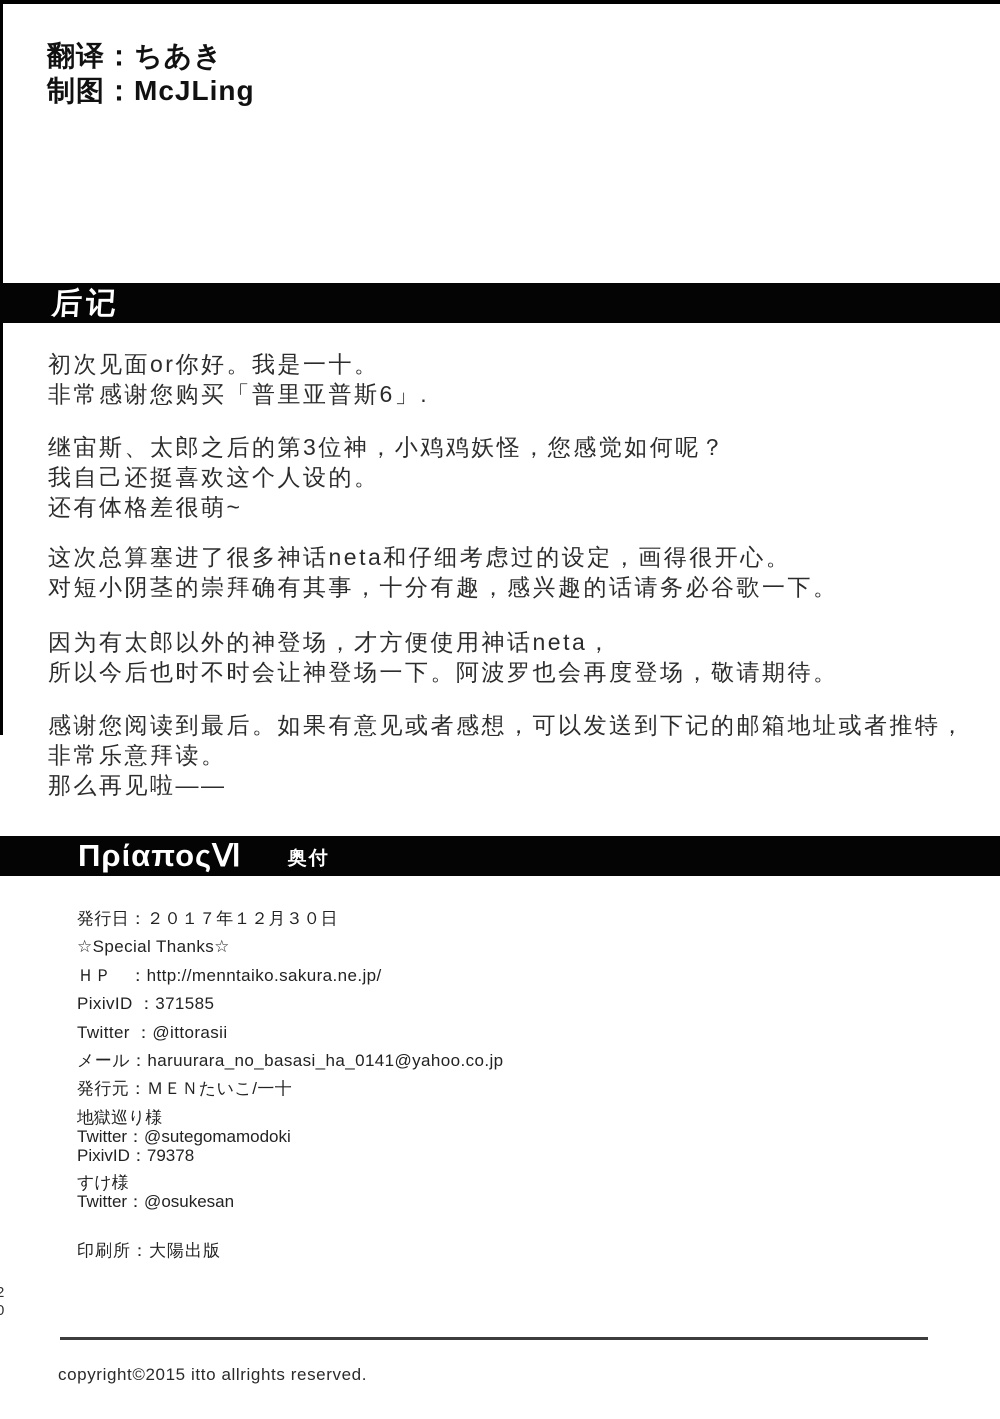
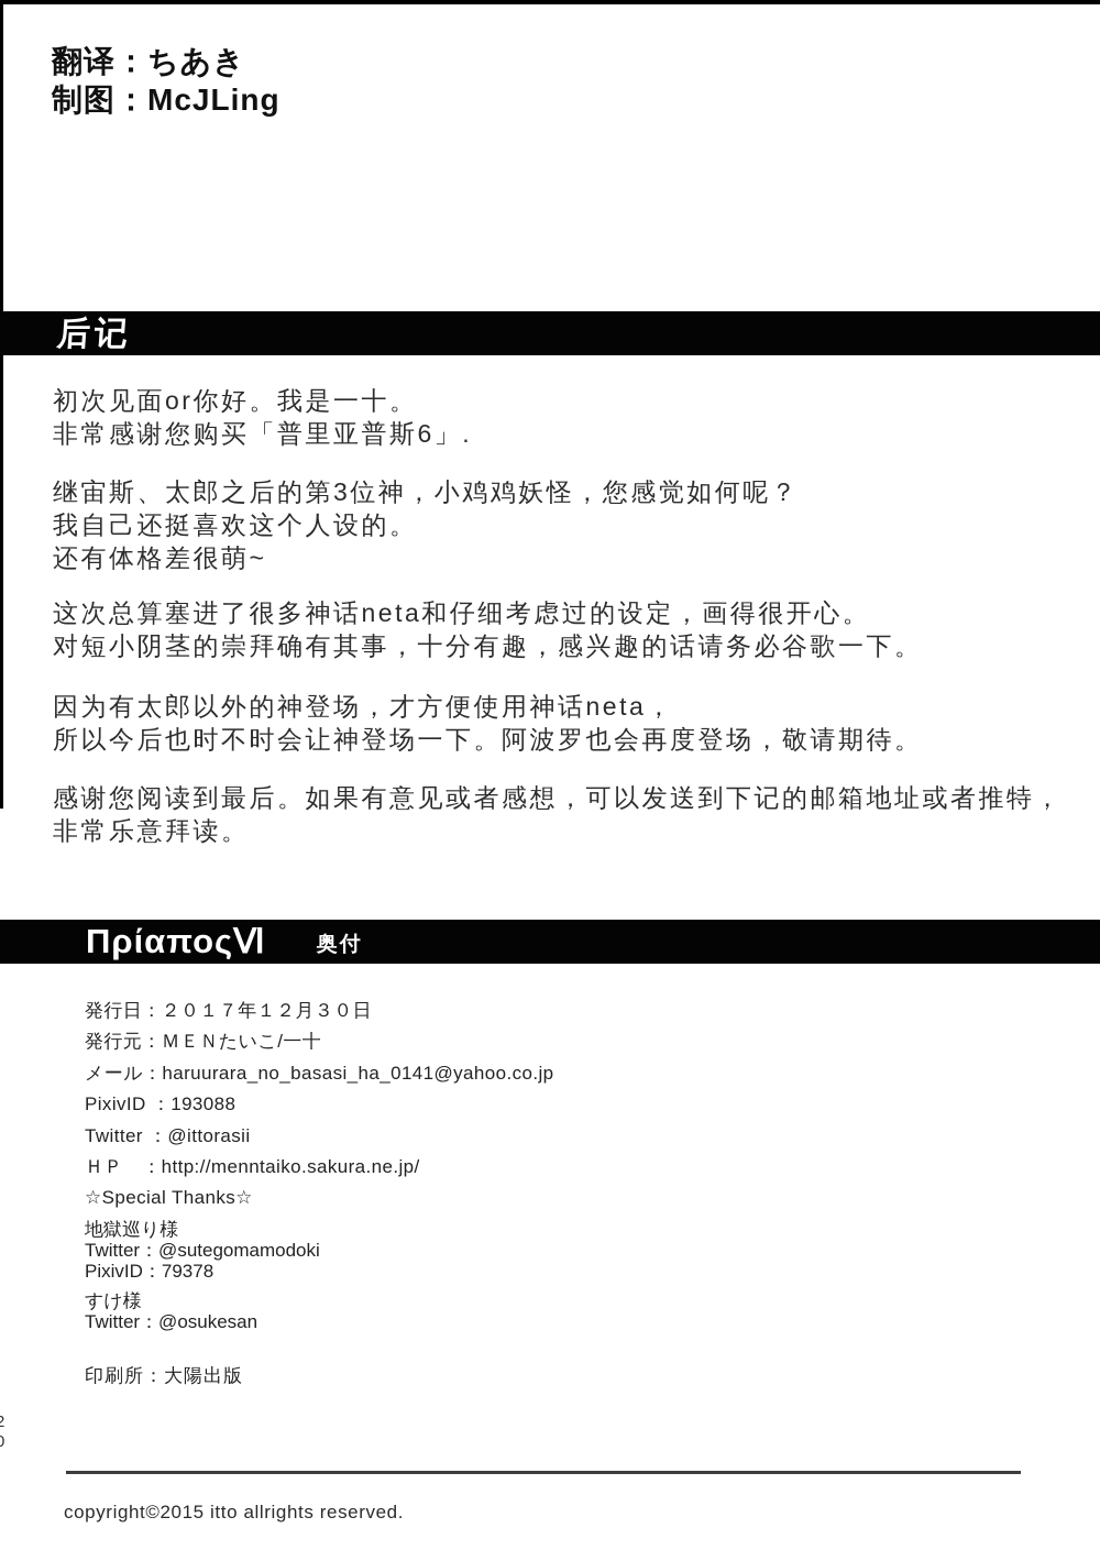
  翻译：ちあき
  制图：McJLing
  初次见面or你好。我是一十。
  非常感谢您购买「普里亚普斯6」.
  继宙斯、太郎之后的第3位神，小鸡鸡妖怪，您感觉如何呢？
  我自己还挺喜欢这个人设的。
  还有体格差很萌~
  这次总算塞进了很多神话neta和仔细考虑过的设定，画得很开心。
  对短小阴茎的崇拜确有其事，十分有趣，感兴趣的话请务必谷歌一下。
  因为有太郎以外的神登场，才方便使用神话neta，
  所以今后也时不时会让神登场一下。阿波罗也会再度登场，敬请期待。
  感谢您阅读到最后。如果有意见或者感想，可以发送到下记的邮箱地址或者推特，
  非常乐意拜读。
- 那么再见啦——
  ΠρίαποςⅥ
  奥付
  発行日：２０１７年１２月３０日
- ☆Special Thanks☆
+ 発行元：ＭＥＮたいこ/一十
- ＨＰ ：http://menntaiko.sakura.ne.jp/
+ メール：haruurara_no_basasi_ha_0141@yahoo.co.jp
- PixivID ：371585
+ PixivID ：193088
  Twitter ：@ittorasii
- メール：haruurara_no_basasi_ha_0141@yahoo.co.jp
+ ＨＰ ：http://menntaiko.sakura.ne.jp/
- 発行元：ＭＥＮたいこ/一十
+ ☆Special Thanks☆
  地獄巡り様
  Twitter：@sutegomamodoki
  PixivID：79378
  すけ様
  Twitter：@osukesan
  印刷所：大陽出版
  2
  0
  copyright©2015 itto allrights reserved.
